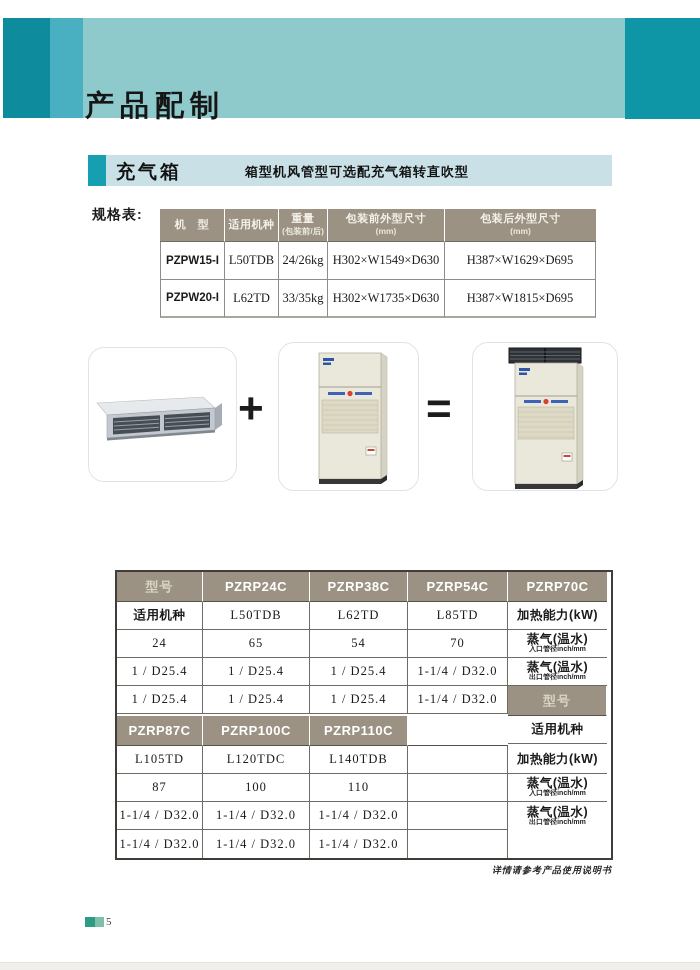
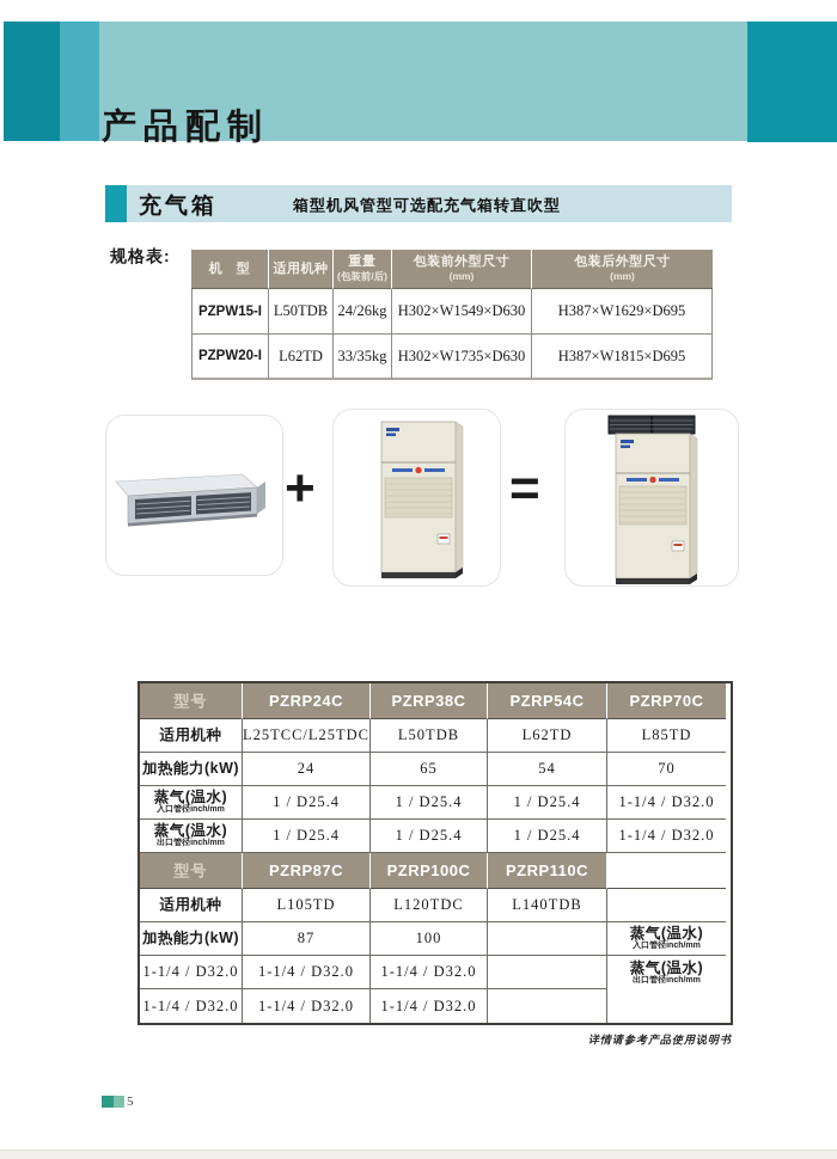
  产品配制
  充气箱
  箱型机风管型可选配充气箱转直吹型
  规格表:
  机 型
  适用机种
  重量
  (包装前/后)
  包装前外型尺寸
  (mm)
  包装后外型尺寸
  (mm)
  PZPW15-I
  L50TDB
  24/26kg
  H302×W1549×D630
  H387×W1629×D695
  PZPW20-I
  L62TD
  33/35kg
  H302×W1735×D630
  H387×W1815×D695
  +
  =
  型号
  PZRP24C
  PZRP38C
  PZRP54C
  PZRP70C
  适用机种
+ L25TCC/L25TDC
  L50TDB
  L62TD
  L85TD
  加热能力(kW)
  24
  65
  54
  70
  蒸气(温水)
  1 / D25.4
  1 / D25.4
  1 / D25.4
  1-1/4 / D32.0
  蒸气(温水)
  1 / D25.4
  1 / D25.4
  1 / D25.4
  1-1/4 / D32.0
  型号
  PZRP87C
  PZRP100C
  PZRP110C
  适用机种
  L105TD
  L120TDC
  L140TDB
  加热能力(kW)
  87
  100
- 110
  蒸气(温水)
  1-1/4 / D32.0
  1-1/4 / D32.0
  1-1/4 / D32.0
  蒸气(温水)
  1-1/4 / D32.0
  1-1/4 / D32.0
  1-1/4 / D32.0
  详情请参考产品使用说明书
  5
